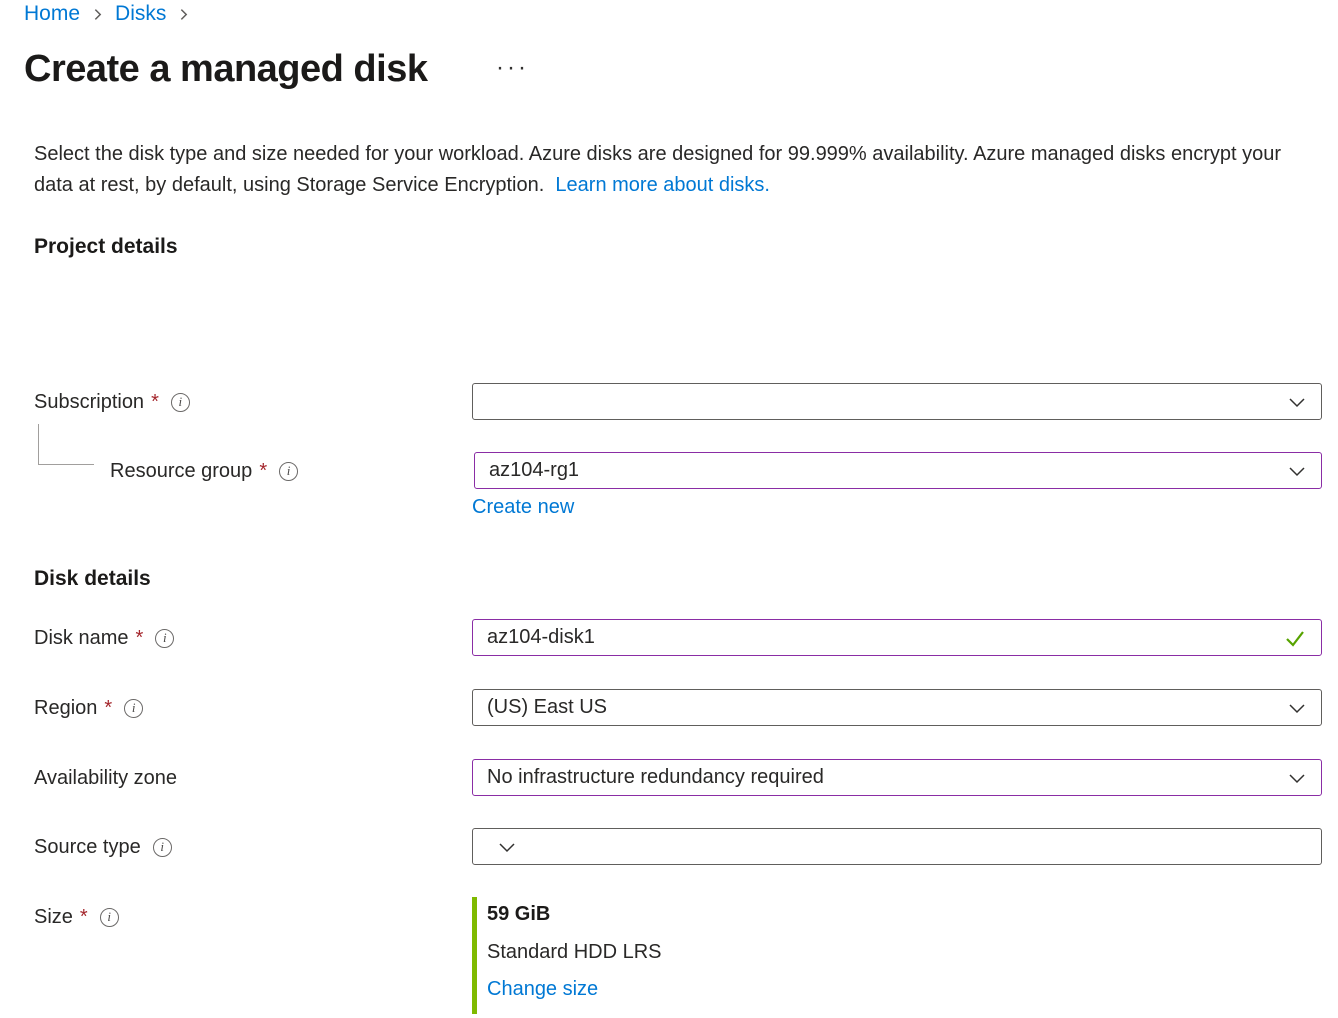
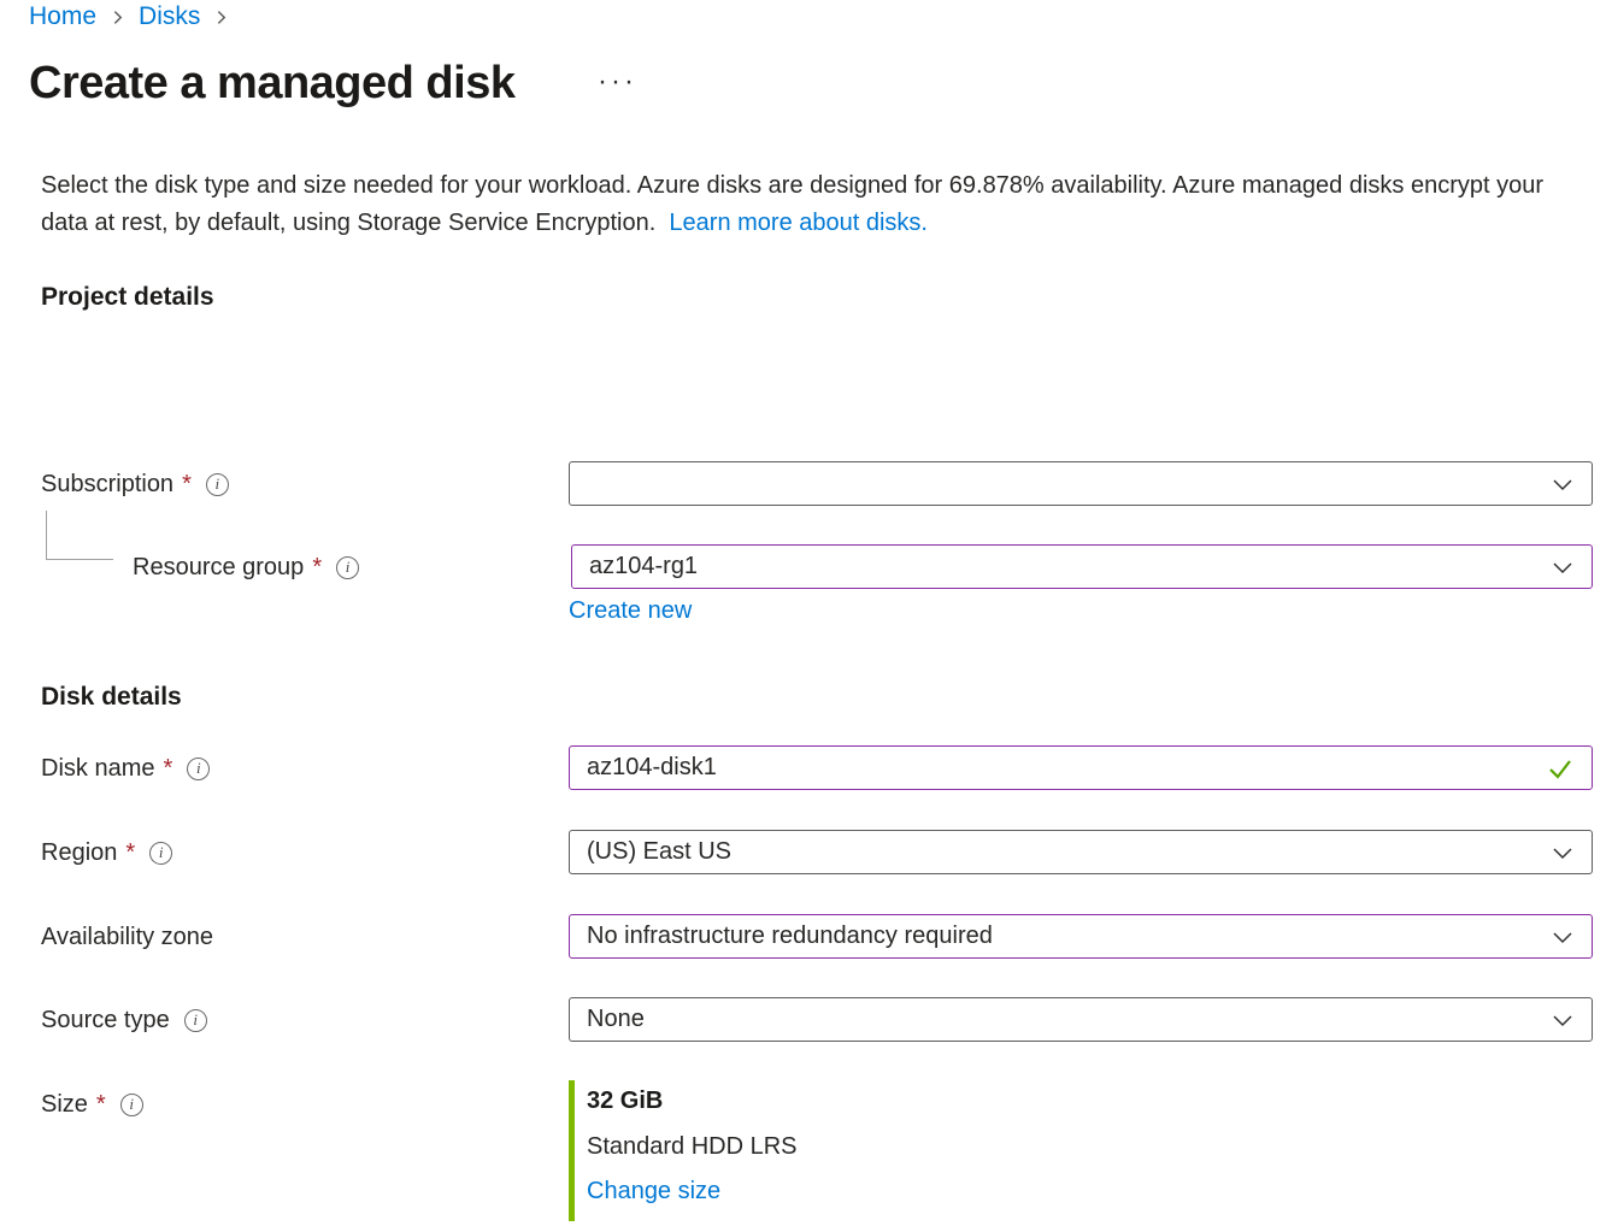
  Home
  Disks
  Create a managed disk
  ···
- Select the disk type and size needed for your workload. Azure disks are designed for 99.999% availability. Azure managed disks encrypt your data at rest, by default, using Storage Service Encryption. Learn more about disks.
+ Select the disk type and size needed for your workload. Azure disks are designed for 69.878% availability. Azure managed disks encrypt your data at rest, by default, using Storage Service Encryption. Learn more about disks.
  Project details
  Subscription
  *
  i
  Resource group
  *
  i
  az104-rg1
  Create new
  Disk details
  Disk name
  *
  i
  az104-disk1
  Region
  *
  i
  (US) East US
  Availability zone
  No infrastructure redundancy required
  Source type
  i
+ None
  Size
  *
  i
- 59 GiB
+ 32 GiB
  Standard HDD LRS
  Change size
